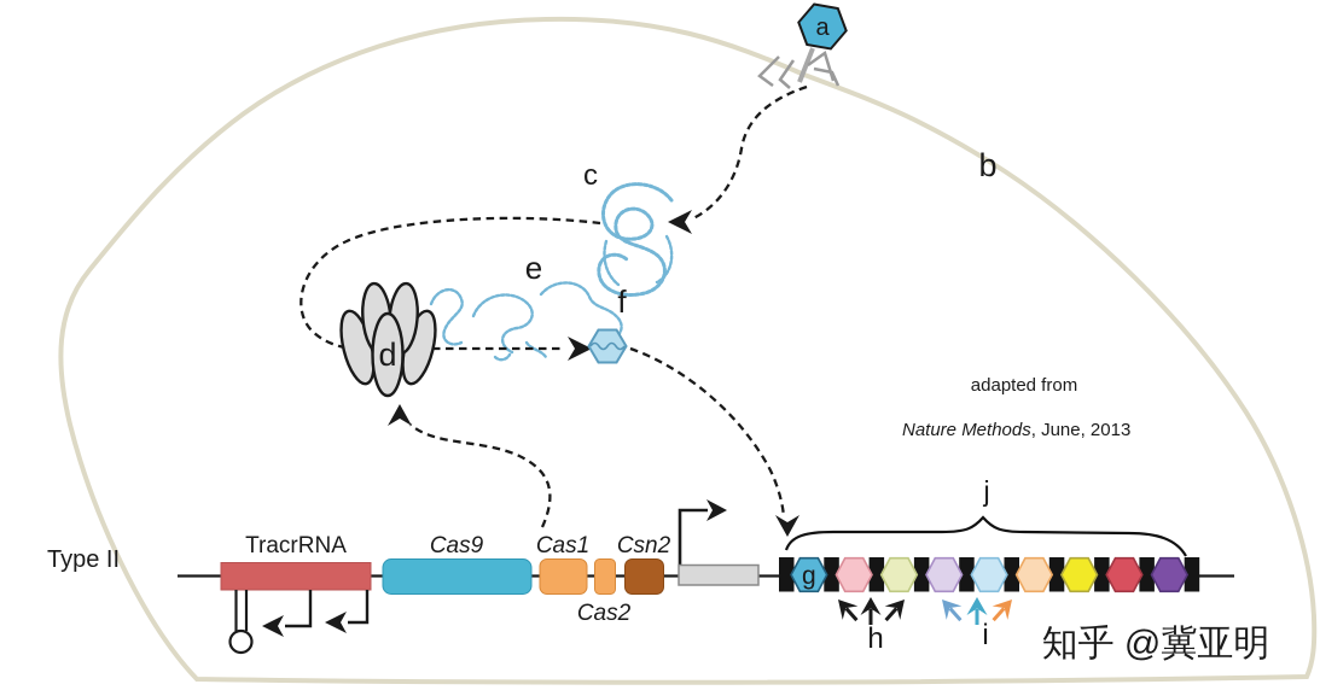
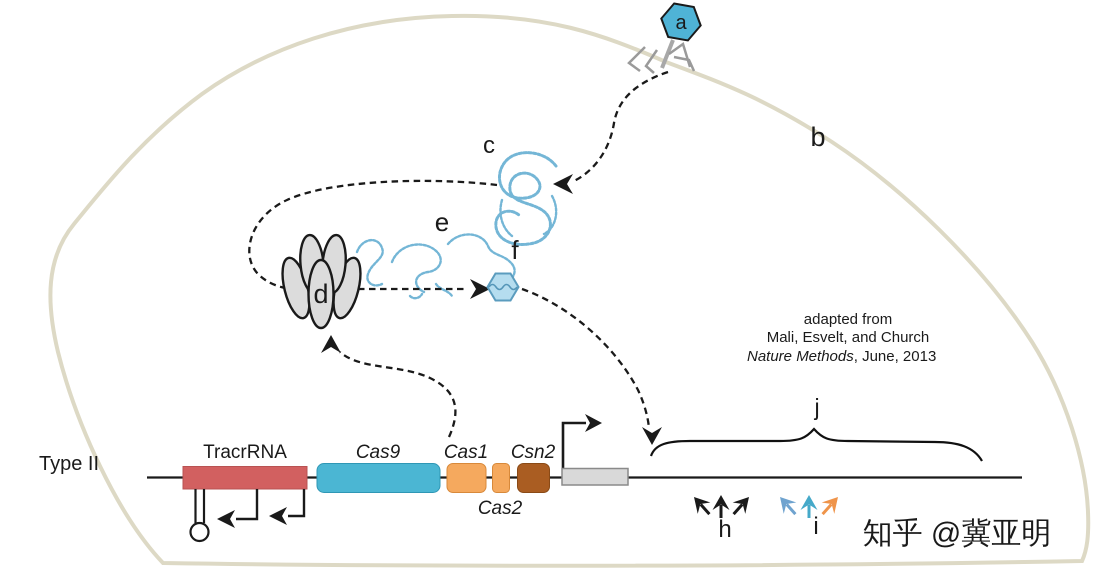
  a
  d
- g
  b
  c
  e
  f
  h
  i
  j
  Type II
  TracrRNA
  Cas9
  Cas1
  Csn2
  Cas2
  adapted from
+ Mali, Esvelt, and Church
  Nature Methods, June, 2013
  知乎 @冀亚明
